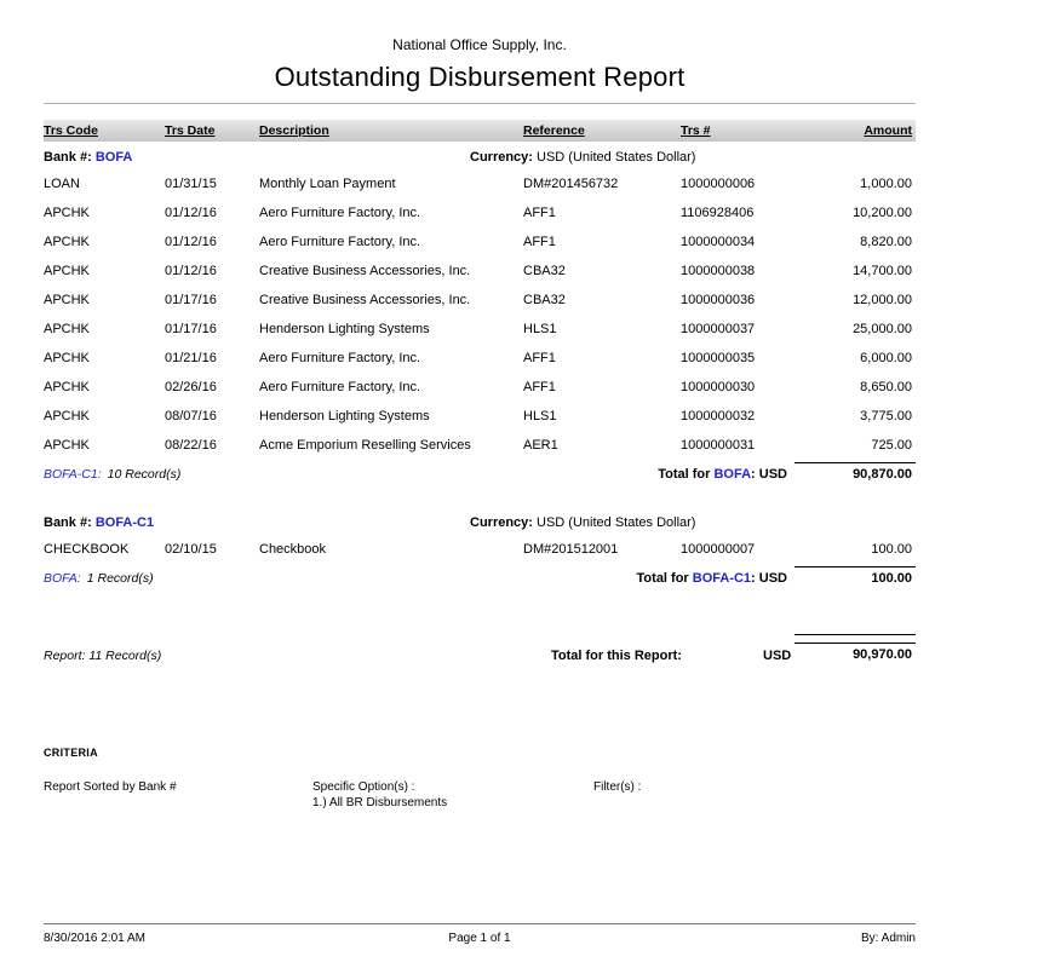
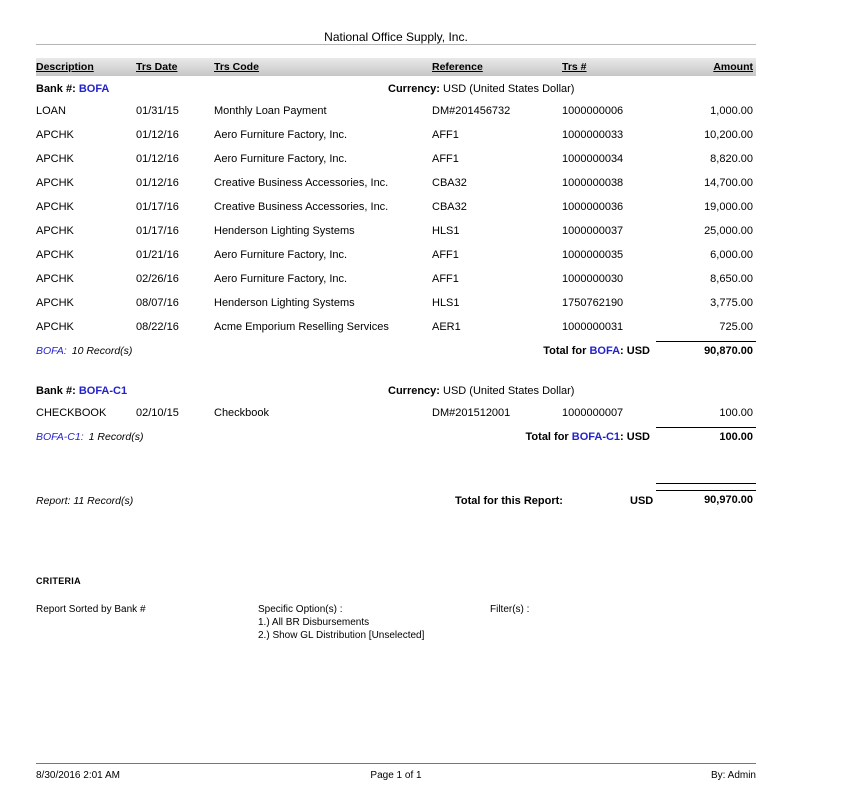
  National Office Supply, Inc.
- Outstanding Disbursement Report
- Trs Code
+ Description
  Trs Date
- Description
+ Trs Code
  Reference
  Trs #
  Amount
  Bank #: BOFA
  Currency: USD (United States Dollar)
  LOAN
  01/31/15
  Monthly Loan Payment
  DM#201456732
  1000000006
  1,000.00
  APCHK
  01/12/16
  Aero Furniture Factory, Inc.
  AFF1
- 1106928406
+ 1000000033
  10,200.00
  APCHK
  01/12/16
  Aero Furniture Factory, Inc.
  AFF1
  1000000034
  8,820.00
  APCHK
  01/12/16
  Creative Business Accessories, Inc.
  CBA32
  1000000038
  14,700.00
  APCHK
  01/17/16
  Creative Business Accessories, Inc.
  CBA32
  1000000036
- 12,000.00
+ 19,000.00
  APCHK
  01/17/16
  Henderson Lighting Systems
  HLS1
  1000000037
  25,000.00
  APCHK
  01/21/16
  Aero Furniture Factory, Inc.
  AFF1
  1000000035
  6,000.00
  APCHK
  02/26/16
  Aero Furniture Factory, Inc.
  AFF1
  1000000030
  8,650.00
  APCHK
  08/07/16
  Henderson Lighting Systems
  HLS1
- 1000000032
+ 1750762190
  3,775.00
  APCHK
  08/22/16
  Acme Emporium Reselling Services
  AER1
  1000000031
  725.00
- BOFA-C1: 10 Record(s)
+ BOFA: 10 Record(s)
  Total for BOFA: USD
  90,870.00
  Bank #: BOFA-C1
  Currency: USD (United States Dollar)
  CHECKBOOK
  02/10/15
  Checkbook
  DM#201512001
  1000000007
  100.00
- BOFA: 1 Record(s)
+ BOFA-C1: 1 Record(s)
  Total for BOFA-C1: USD
  100.00
  Report: 11 Record(s)
  Total for this Report:
  USD
  90,970.00
  CRITERIA
  Report Sorted by Bank #
  Specific Option(s) :
  1.) All BR Disbursements
+ 2.) Show GL Distribution [Unselected]
  Filter(s) :
  8/30/2016 2:01 AM
  Page 1 of 1
  By: Admin
